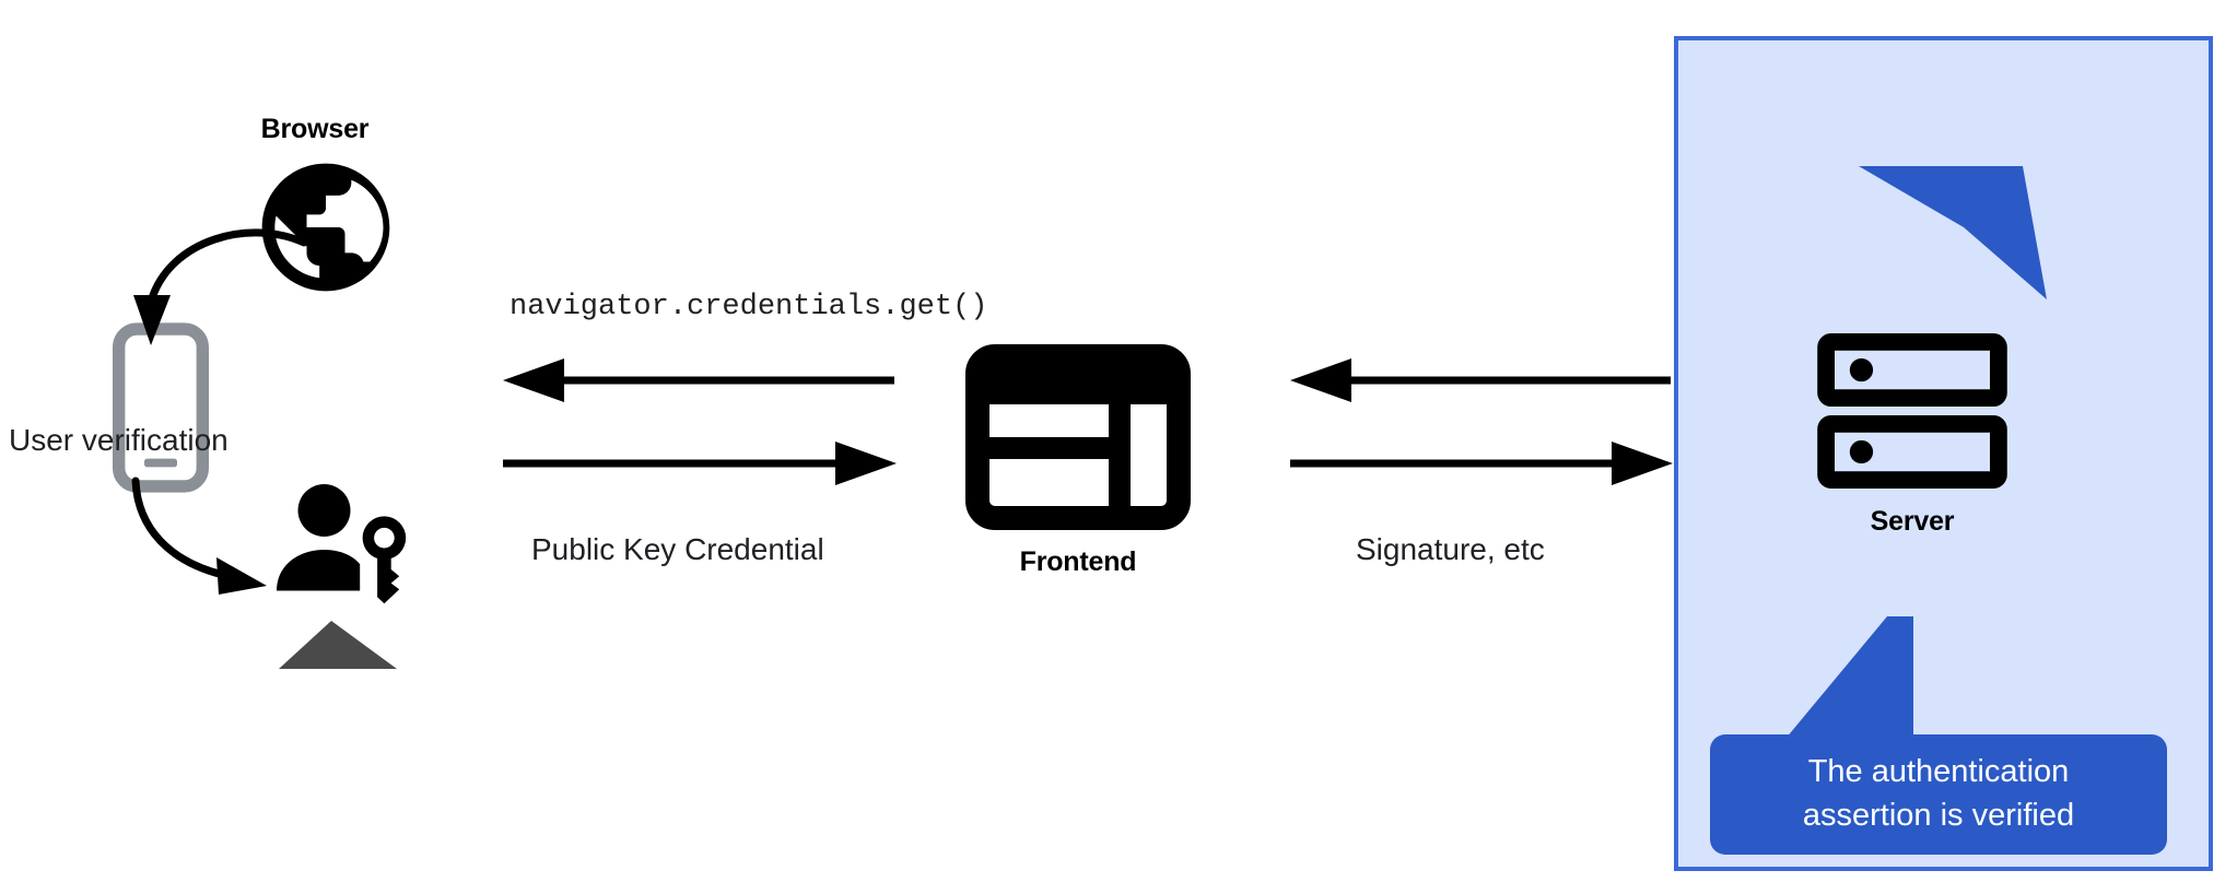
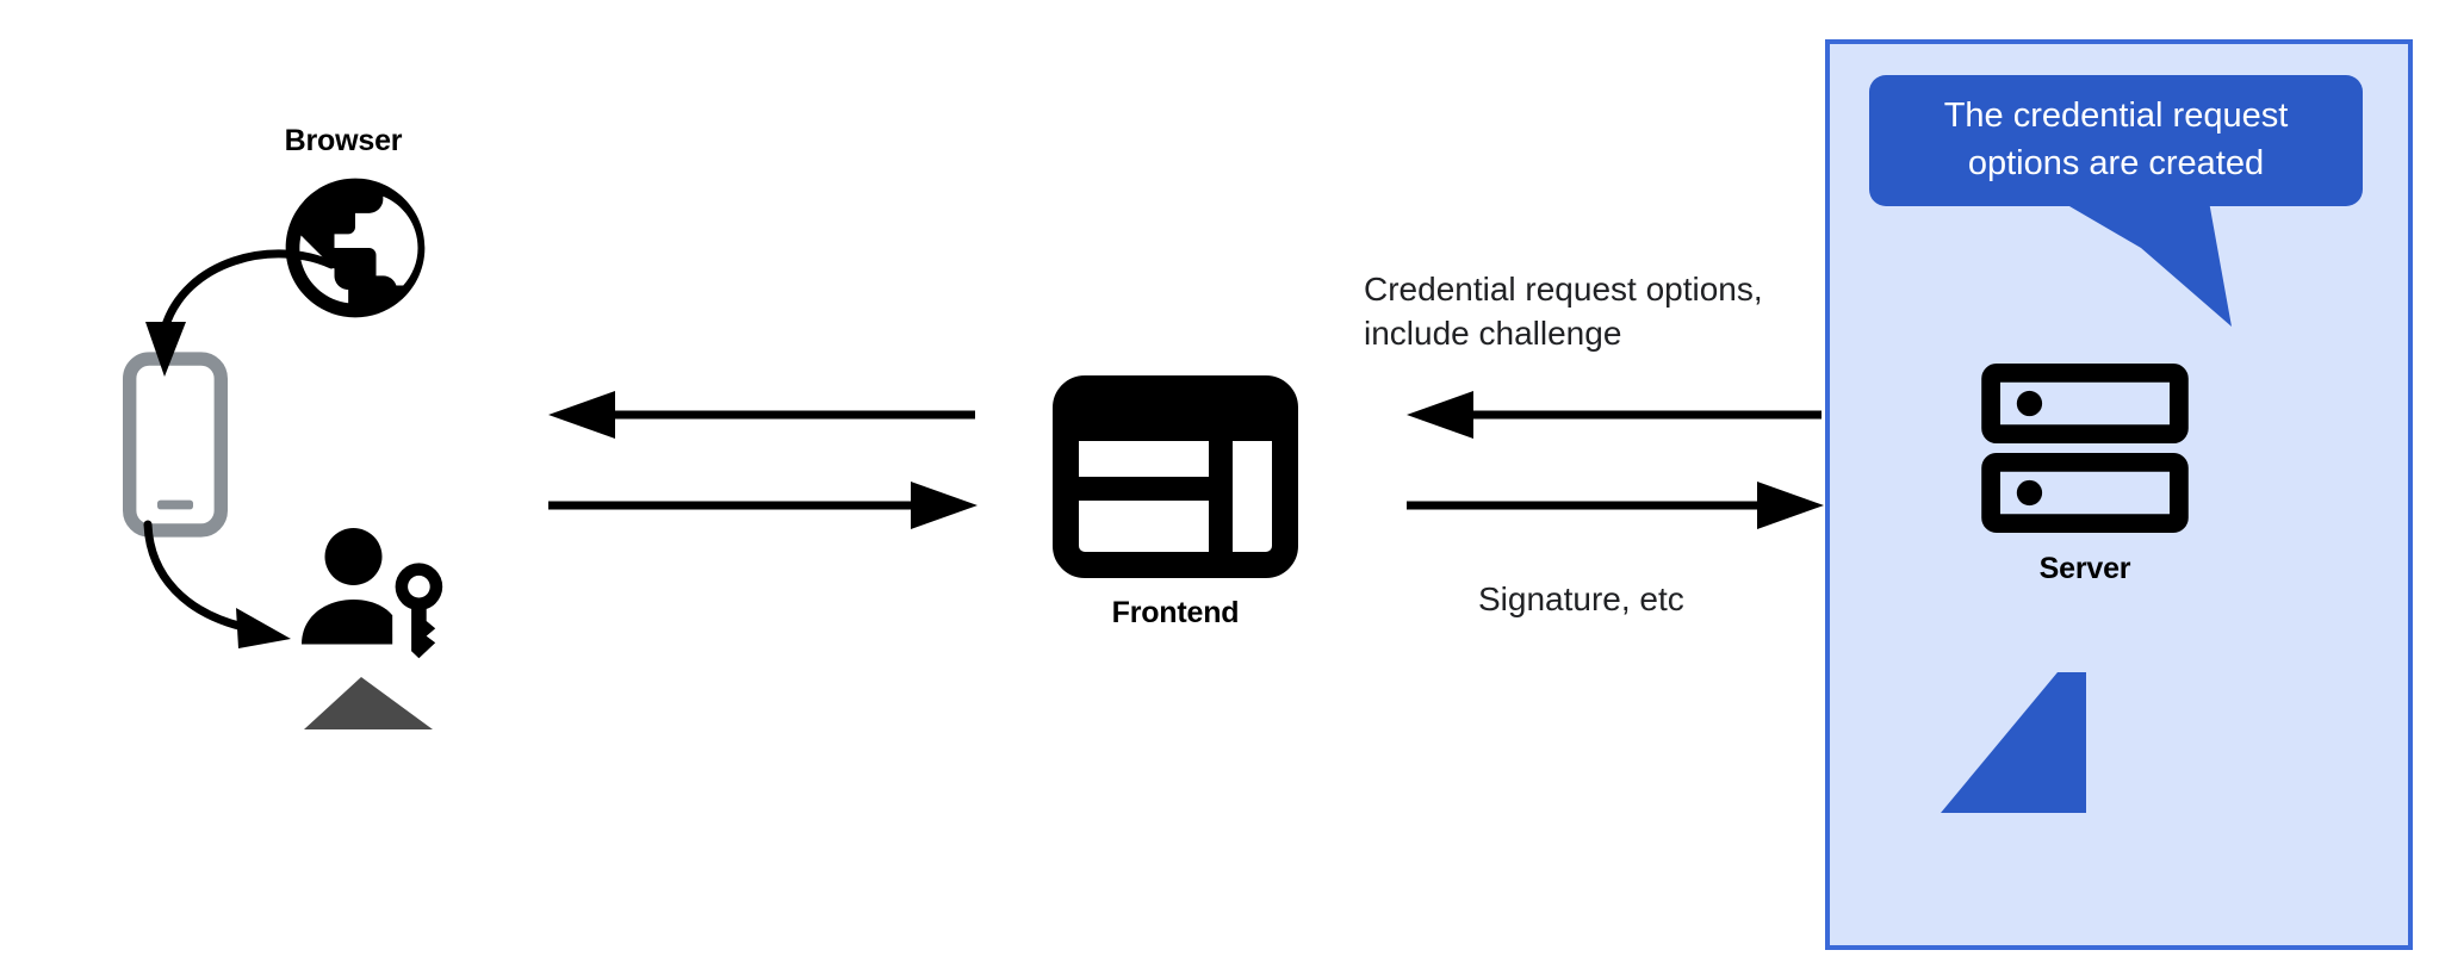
  Browser
- User verification
- navigator.credentials.get()
- Public Key Credential
  Frontend
+ Credential request options,
+ include challenge
  Signature, etc
+ The credential request
+ options are created
  Server
- The authentication
- assertion is verified
